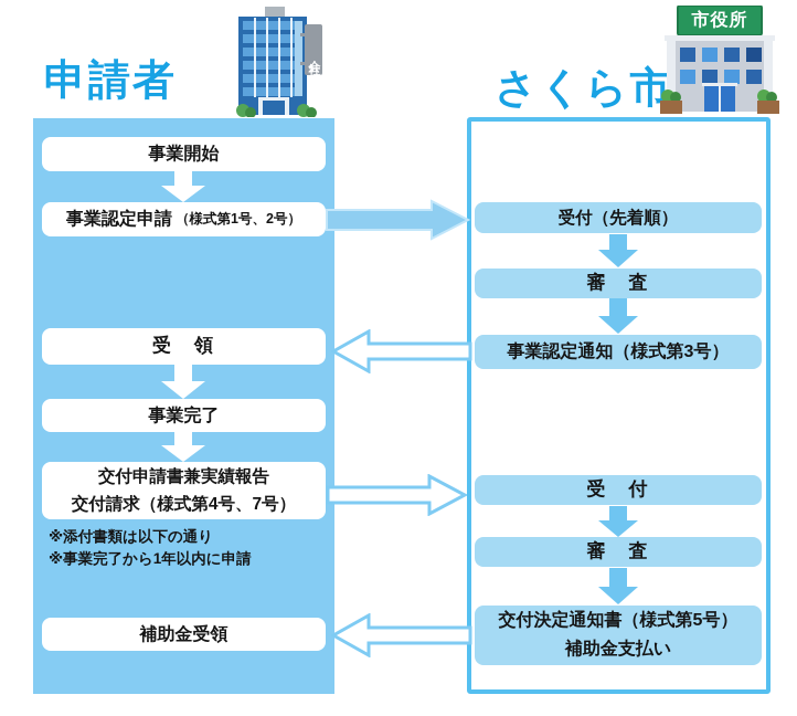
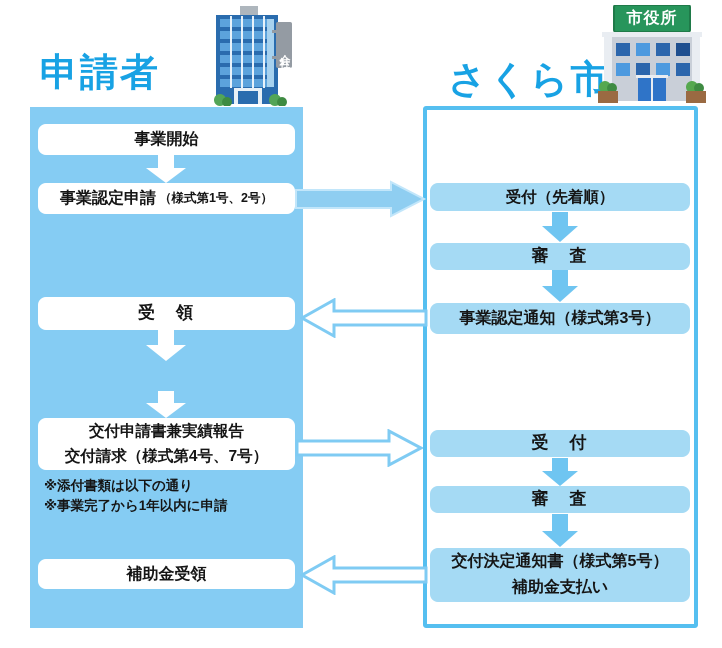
  申請者
  事業開始
  事業認定申請
  （様式第1号、2号）
  受 領
- 事業完了
  交付申請書兼実績報告
  交付請求（様式第4号、7号）
  ※添付書類は以下の通り
  ※事業完了から1年以内に申請
  補助金受領
  さくら市
  市役所
  受付（先着順）
  審 査
  事業認定通知（様式第3号）
  受 付
  審 査
  交付決定通知書（様式第5号）
  補助金支払い
